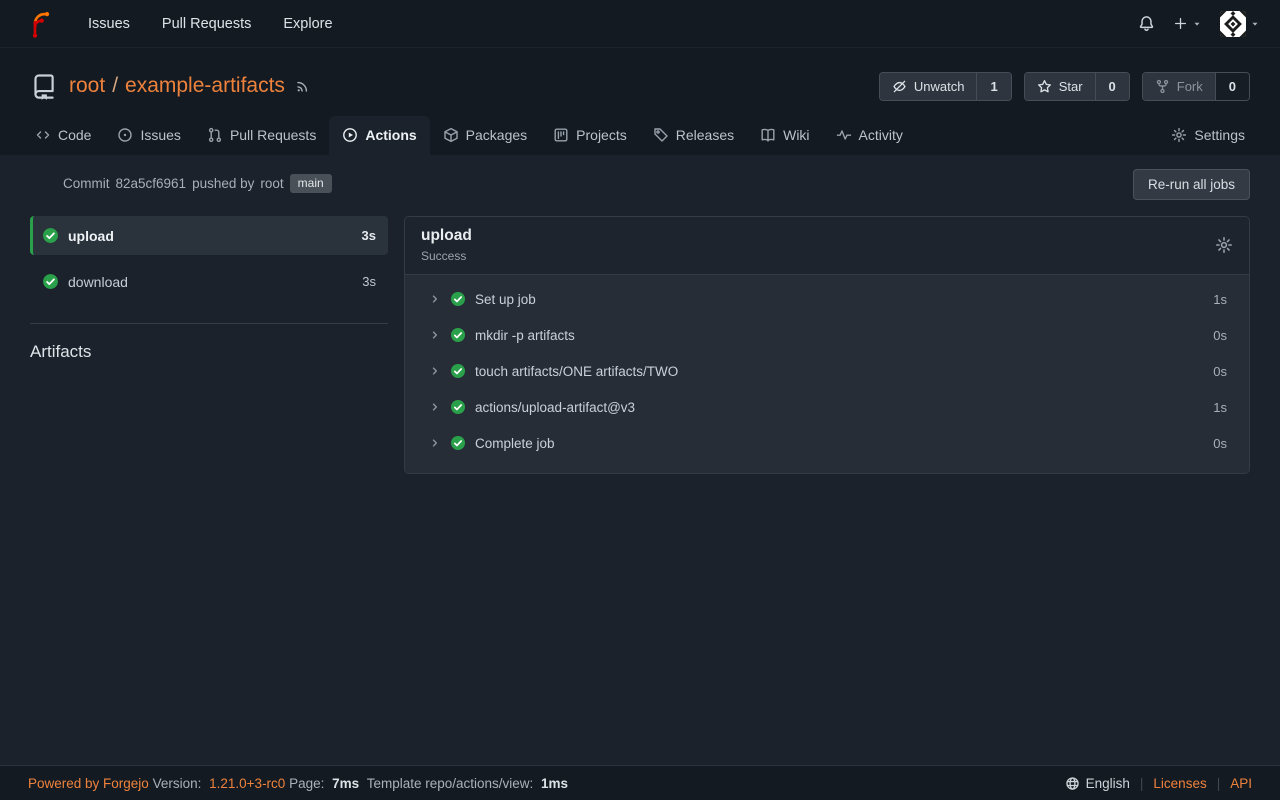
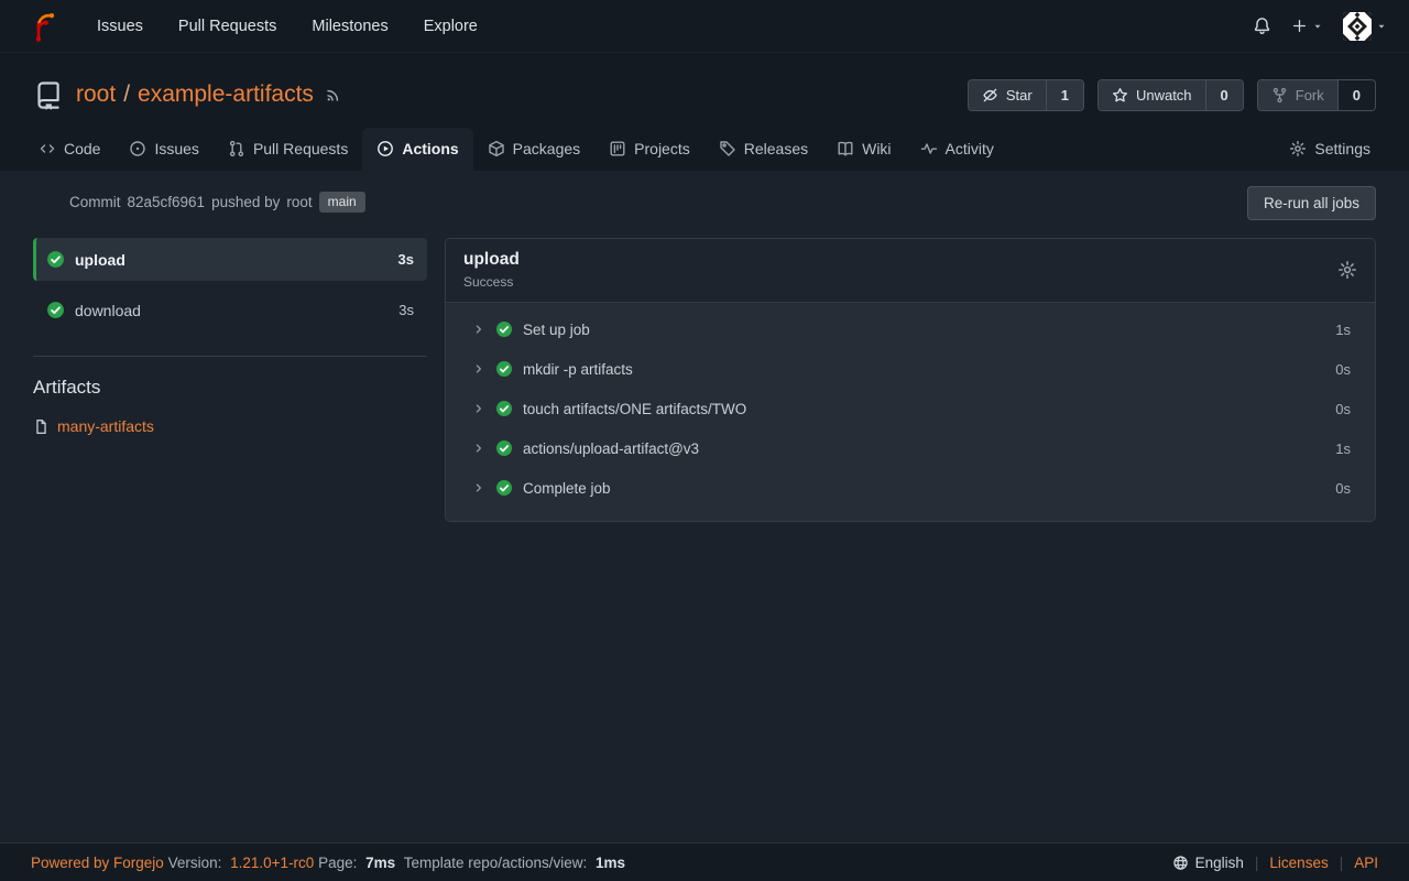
  Issues
  Pull Requests
+ Milestones
  Explore
  root
  /
  example-artifacts
- Unwatch
+ Star
  1
- Star
+ Unwatch
  0
  Fork
  0
  Code
  Issues
  Pull Requests
  Actions
  Packages
  Projects
  Releases
  Wiki
  Activity
  Settings
  Commit
  82a5cf6961
  pushed by
  root
  main
  Re-run all jobs
  upload
  3s
  download
  3s
  Artifacts
+ many-artifacts
  upload
  Success
  Set up job
  1s
  mkdir -p artifacts
  0s
  touch artifacts/ONE artifacts/TWO
  0s
  actions/upload-artifact@v3
  1s
  Complete job
  0s
- Powered by Forgejo Version: 1.21.0+3-rc0 Page: 7ms Template repo/actions/view: 1ms
+ Powered by Forgejo Version: 1.21.0+1-rc0 Page: 7ms Template repo/actions/view: 1ms
  English
  |
  Licenses
  |
  API
